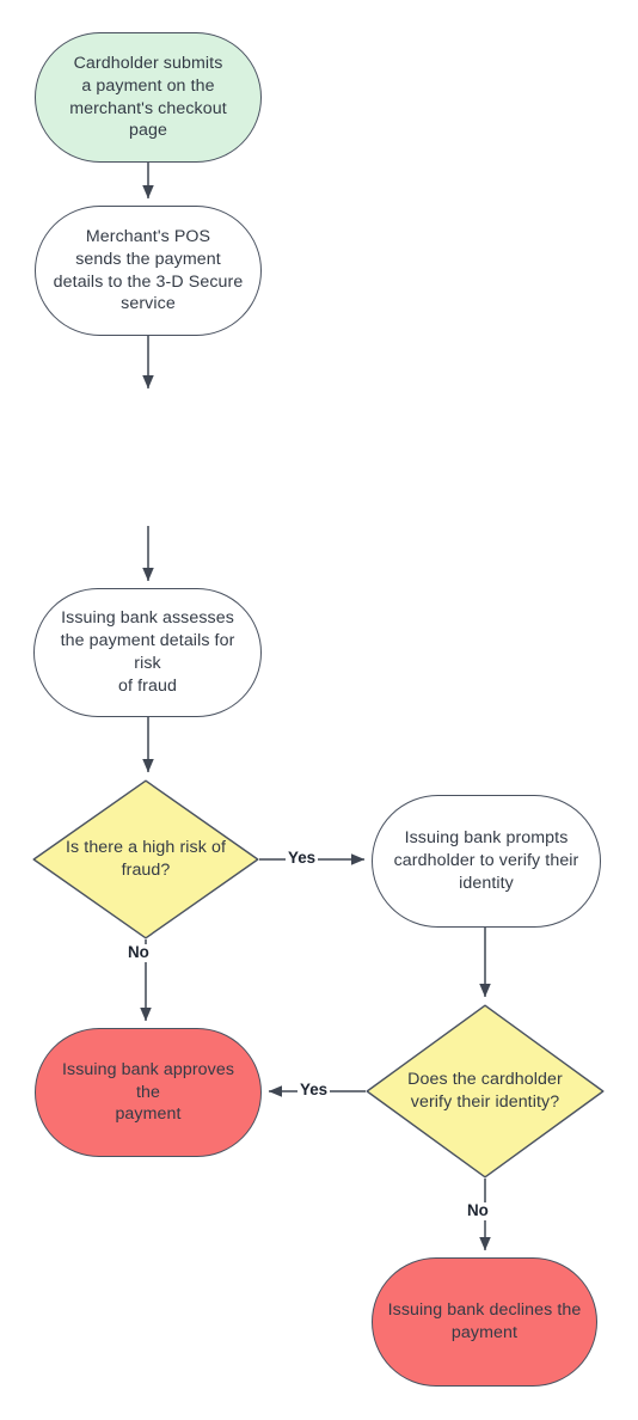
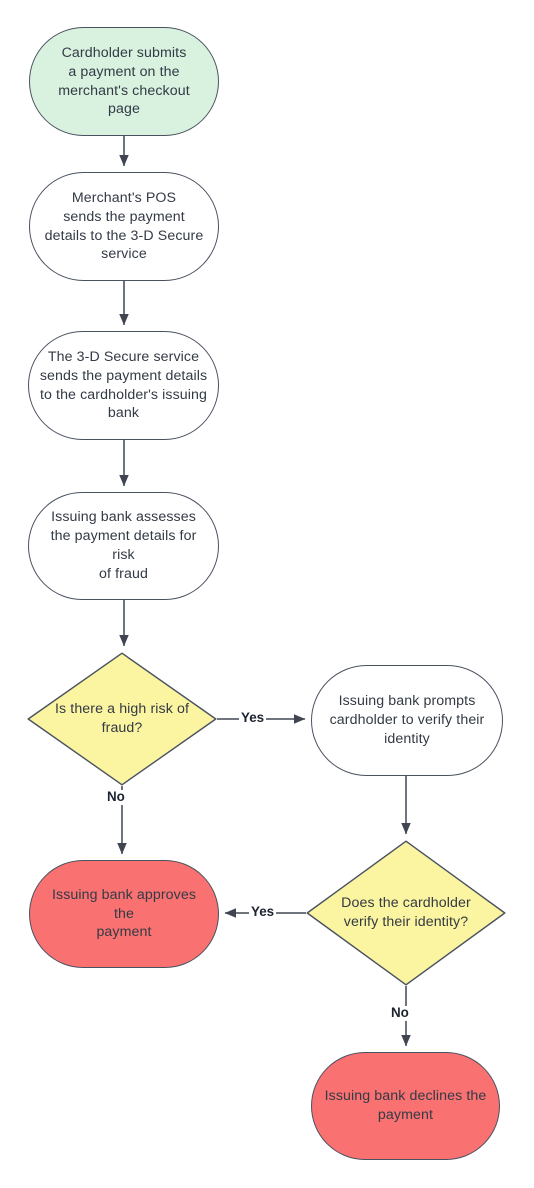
  Cardholder submits
  a payment on the
  merchant's checkout
  page
  Merchant's POS
  sends the payment
  details to the 3-D Secure
  service
+ The 3-D Secure service
+ sends the payment details
+ to the cardholder's issuing
+ bank
  Issuing bank assesses
  the payment details for risk
  of fraud
  Is there a high risk of
  fraud?
  Issuing bank prompts
  cardholder to verify their
  identity
  Does the cardholder
  verify their identity?
  Issuing bank approves the
  payment
  Issuing bank declines the
  payment
  Yes
  No
  Yes
  No
